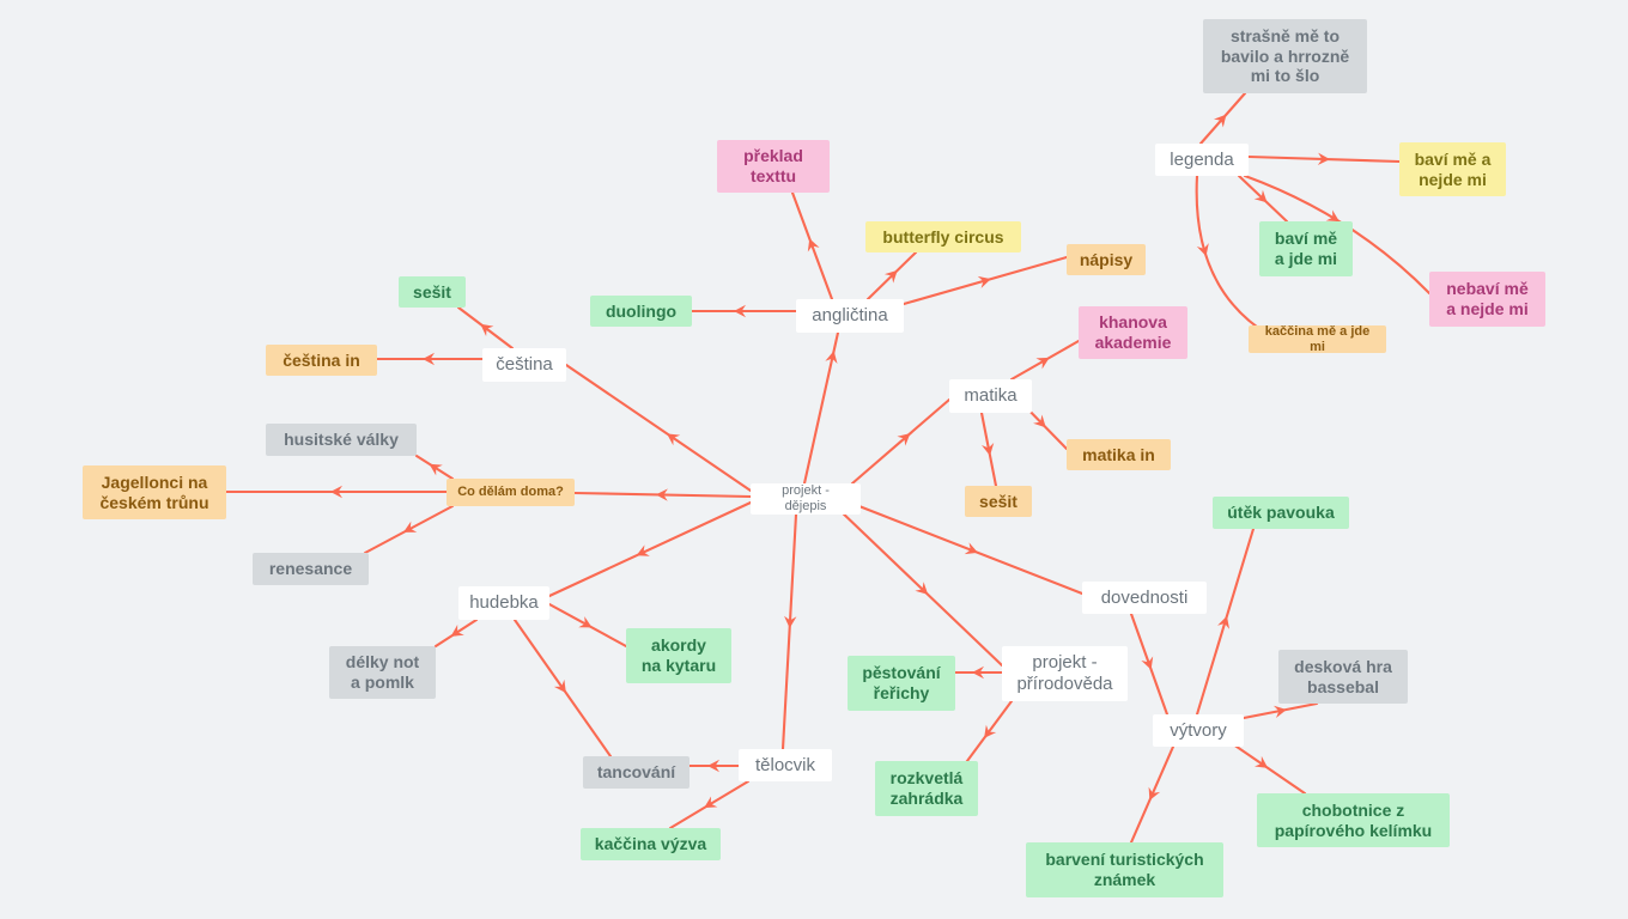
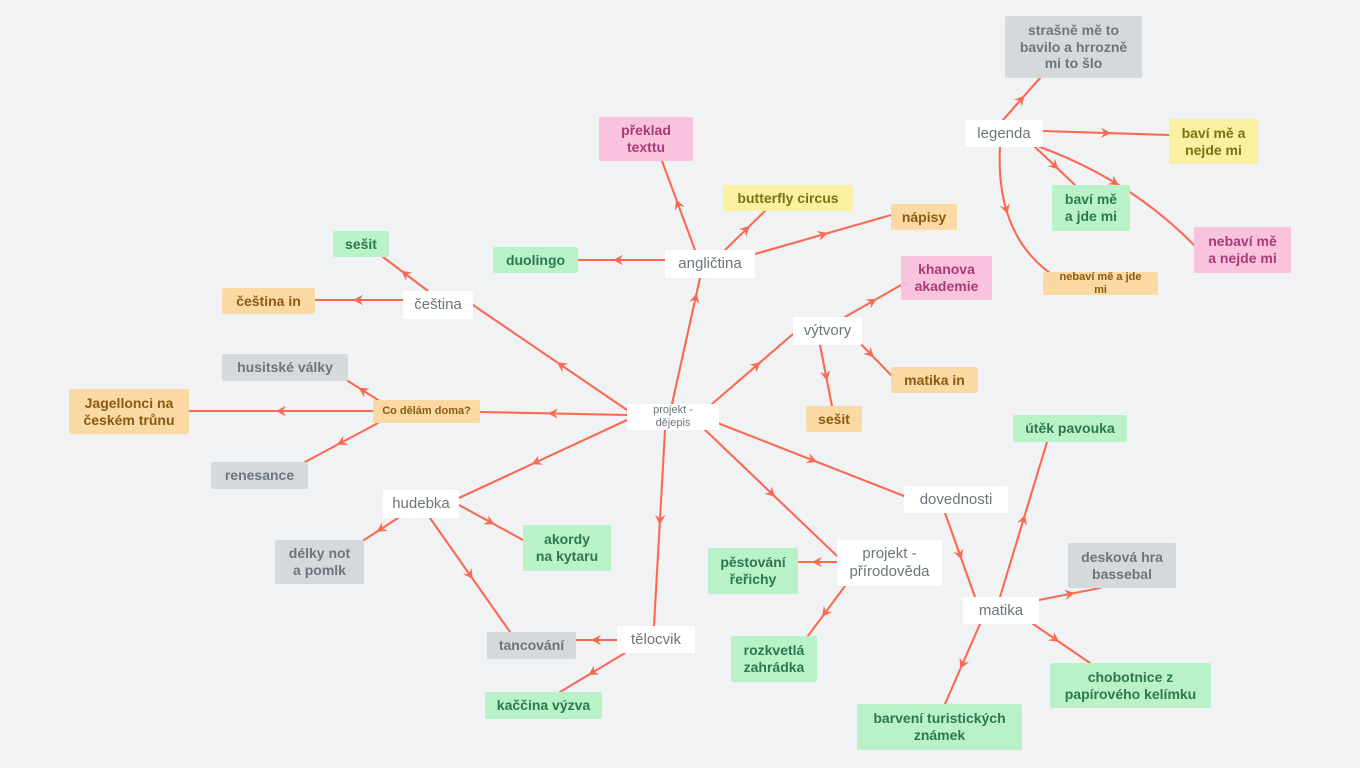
  projekt - dějepis
  angličtina
  překlad
  texttu
  butterfly circus
  nápisy
  duolingo
  čeština
  sešit
  čeština in
  Co dělám doma?
  husitské války
  Jagellonci na
  českém trůnu
  renesance
  hudebka
  délky not
  a pomlk
  akordy
  na kytaru
  tancování
  tělocvik
  kaččina výzva
- matika
+ výtvory
  khanova
  akademie
  matika in
  sešit
  dovednosti
  projekt -
  přírodověda
  pěstování
  řeřichy
  rozkvetlá
  zahrádka
- výtvory
+ matika
  útěk pavouka
  desková hra
  bassebal
  chobotnice z
  papírového kelímku
  barvení turistických
  známek
  legenda
  strašně mě to
  bavilo a hrrozně
  mi to šlo
  baví mě a
  nejde mi
  baví mě
  a jde mi
  nebaví mě
  a nejde mi
- kaččina mě a jde mi
+ nebaví mě a jde mi
